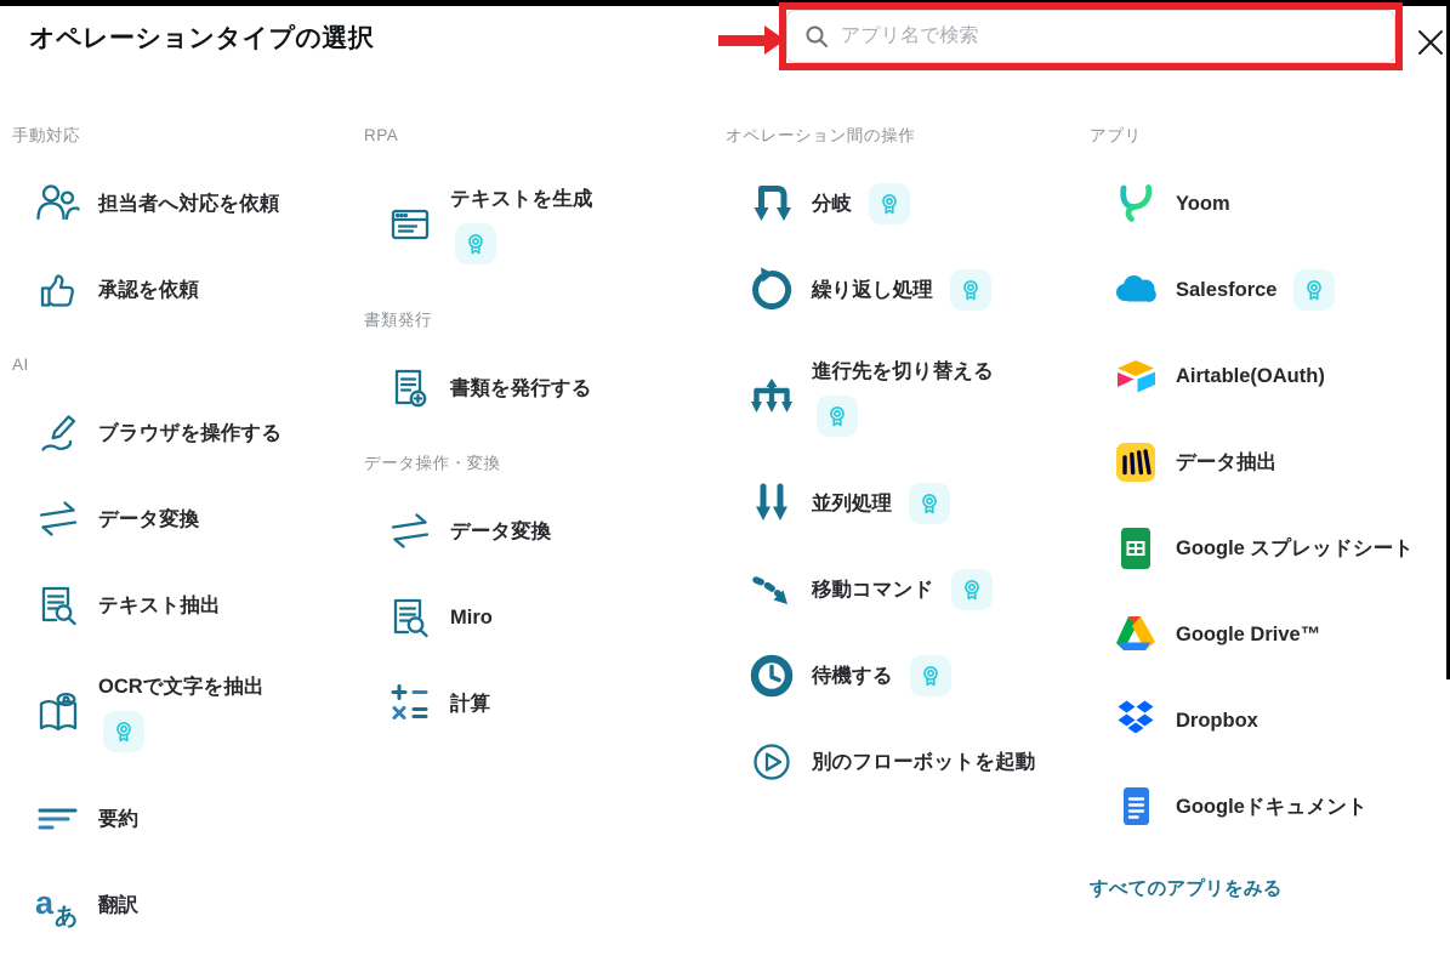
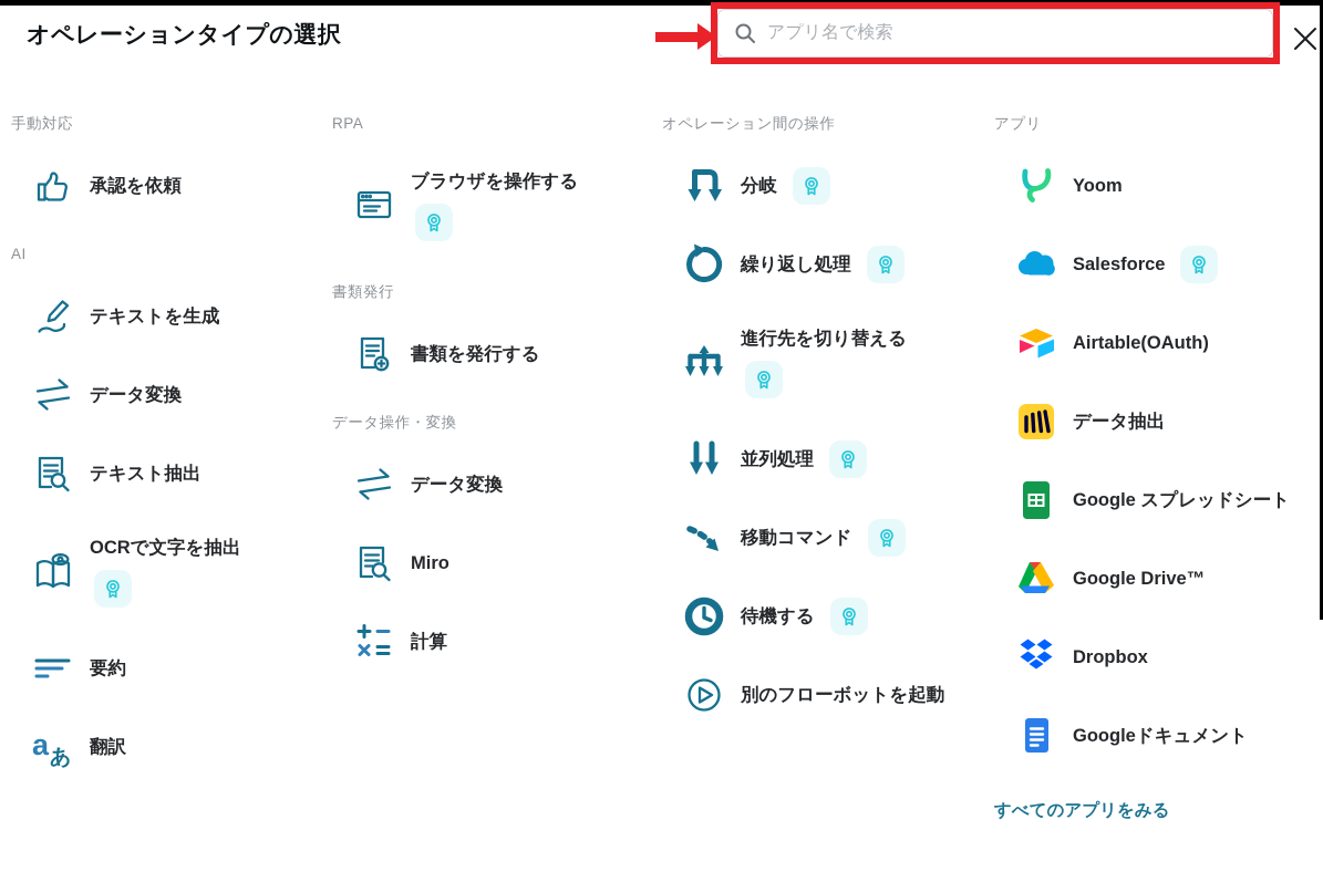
  オペレーションタイプの選択
  アプリ名で検索
  手動対応
- 担当者へ対応を依頼
  承認を依頼
  AI
- ブラウザを操作する
+ テキストを生成
  データ変換
  テキスト抽出
  OCRで文字を抽出
  要約
  a
  あ
  翻訳
  RPA
- テキストを生成
+ ブラウザを操作する
  書類発行
  書類を発行する
  データ操作・変換
  データ変換
  Miro
  計算
  オペレーション間の操作
  分岐
  繰り返し処理
  進行先を切り替える
  並列処理
  移動コマンド
  待機する
  別のフローボットを起動
  アプリ
  Yoom
  Salesforce
  Airtable(OAuth)
  データ抽出
  Google スプレッドシート
  Google Drive™
  Dropbox
  Googleドキュメント
  すべてのアプリをみる
